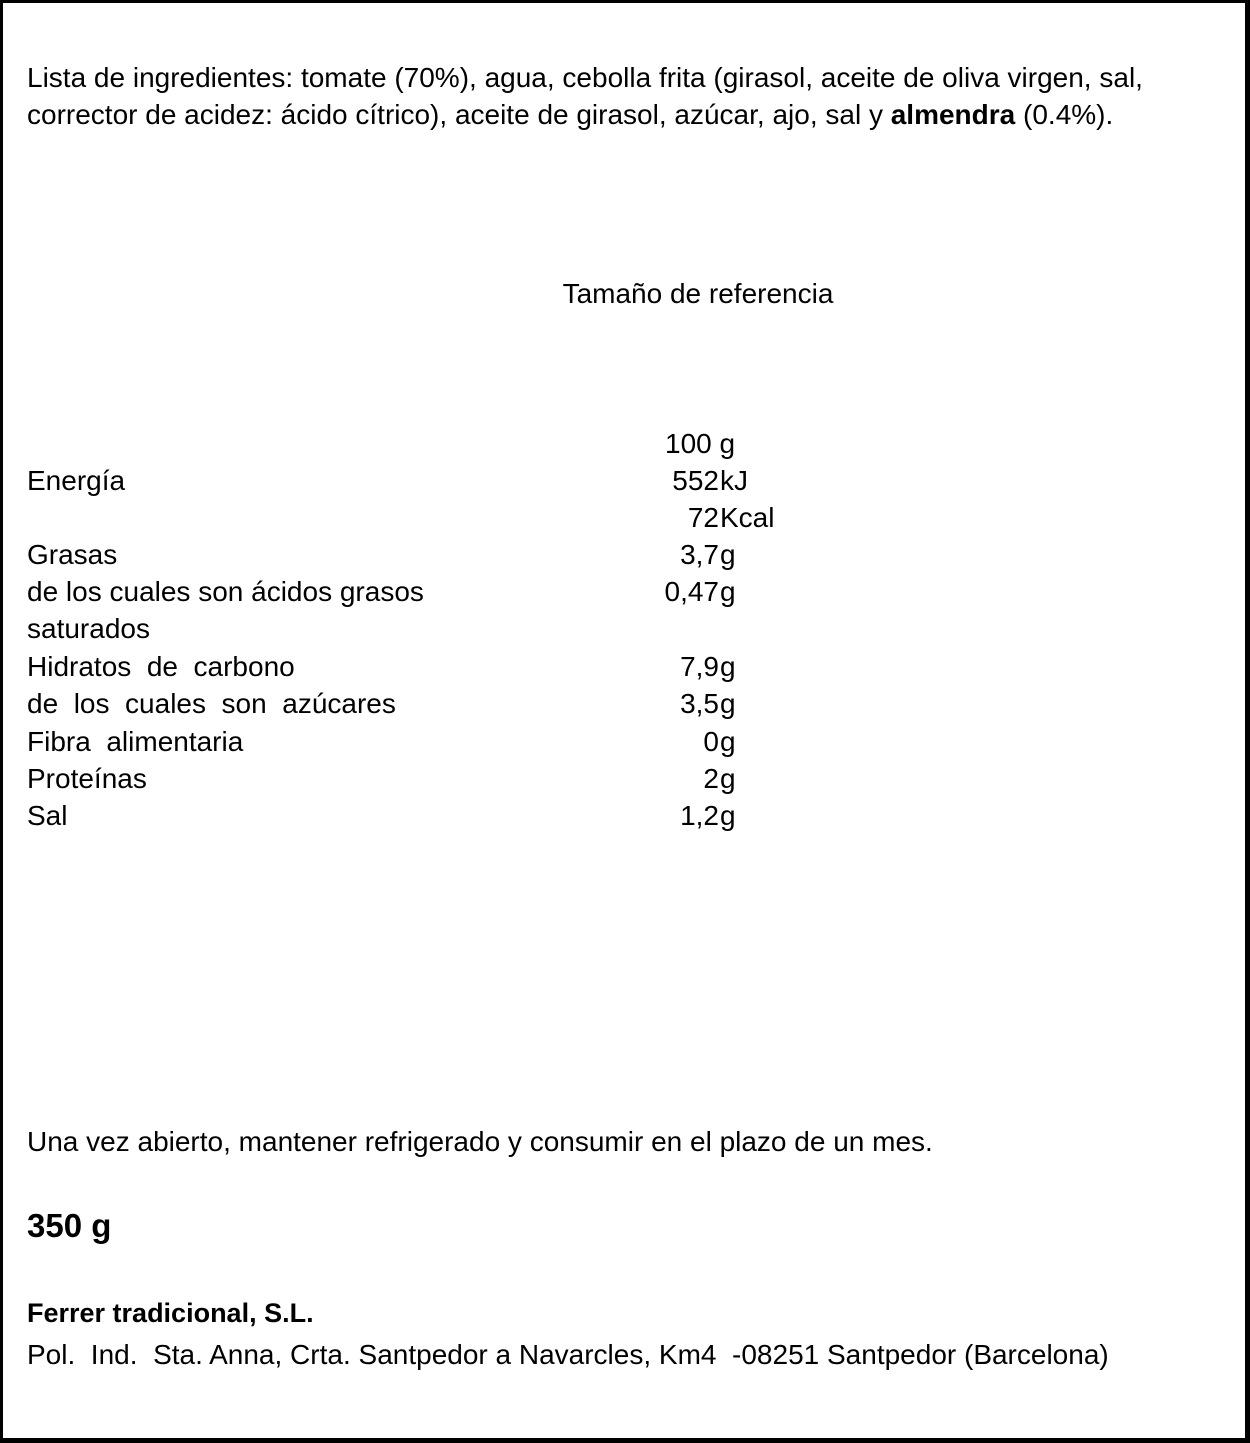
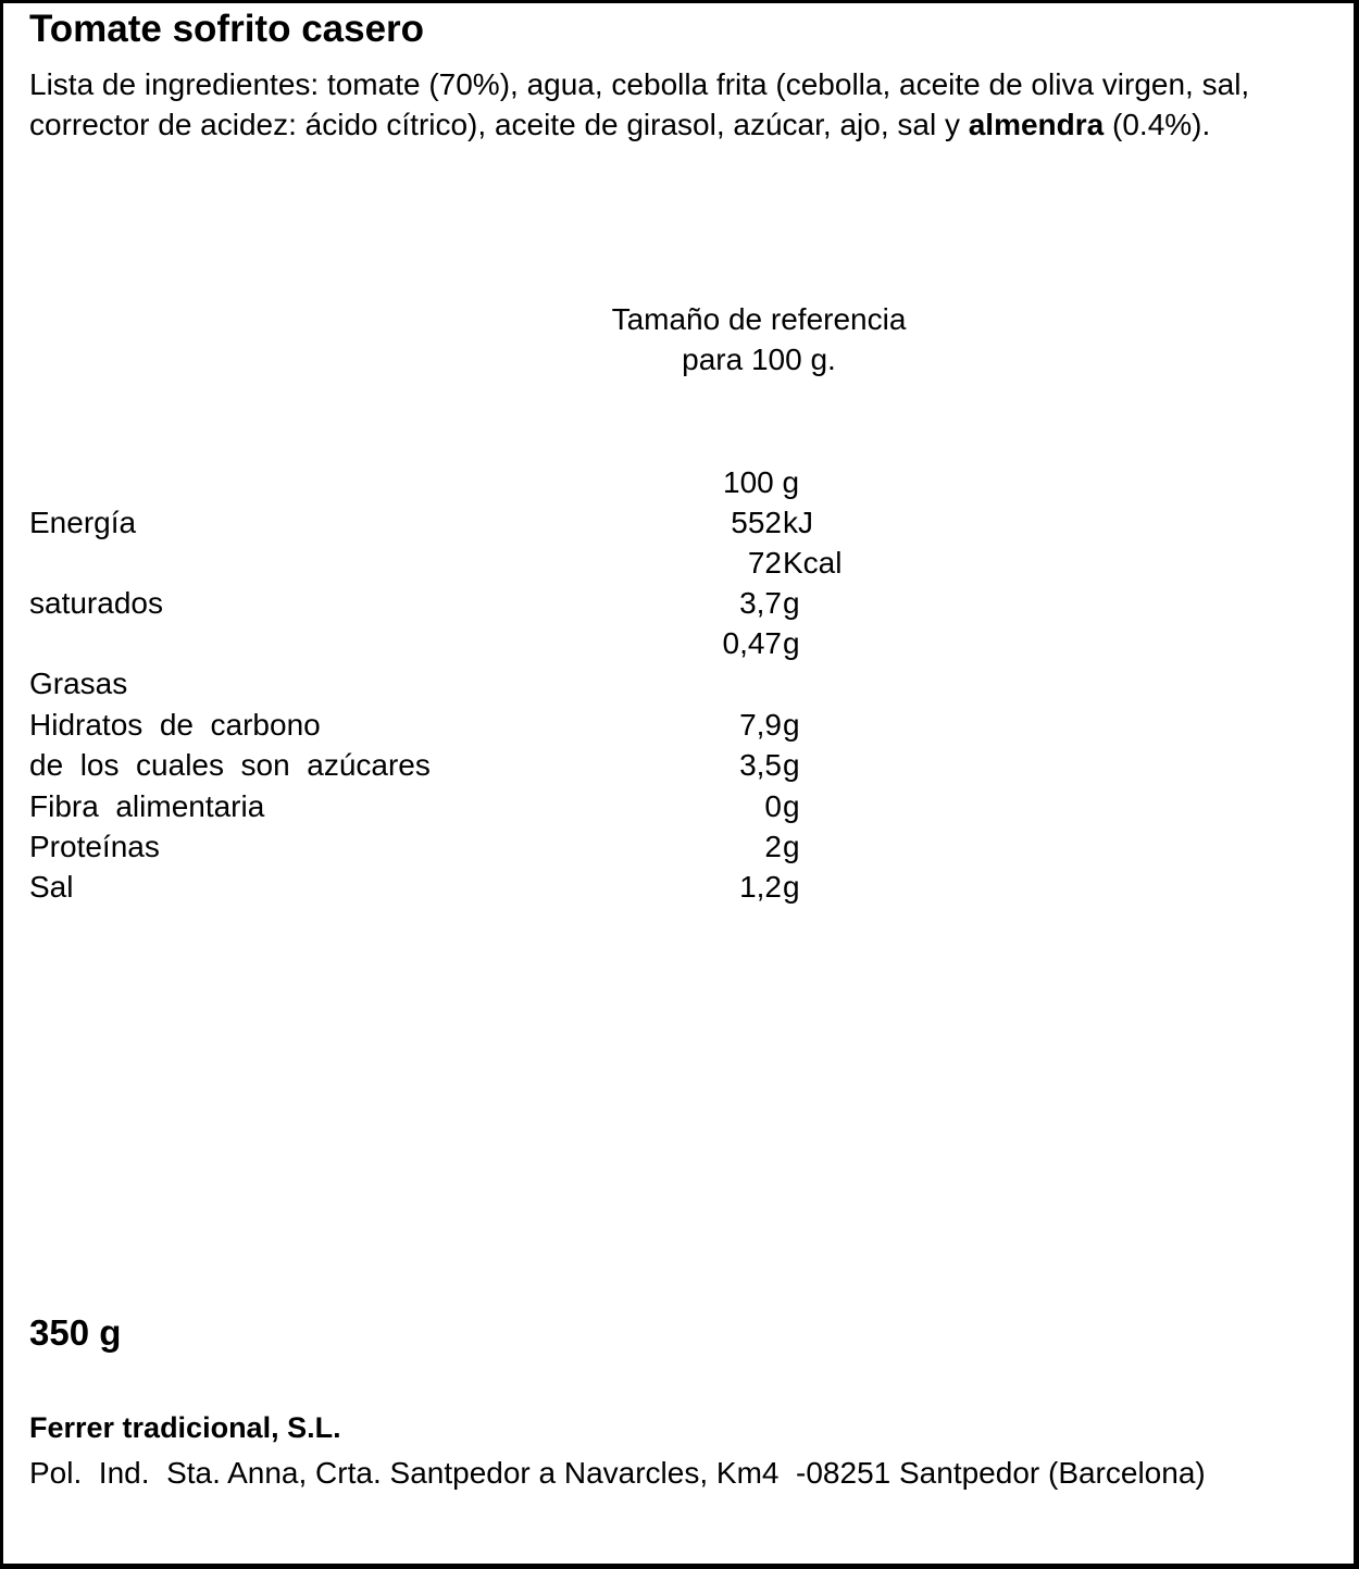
+ Tomate sofrito casero
- Lista de ingredientes: tomate (70%), agua, cebolla frita (girasol, aceite de oliva virgen, sal, corrector de acidez: ácido cítrico), aceite de girasol, azúcar, ajo, sal y almendra (0.4%).
+ Lista de ingredientes: tomate (70%), agua, cebolla frita (cebolla, aceite de oliva virgen, sal, corrector de acidez: ácido cítrico), aceite de girasol, azúcar, ajo, sal y almendra (0.4%).
  Tamaño de referencia
+ para 100 g.
  100 g
  Energía
  552
  kJ
  72
  Kcal
- Grasas
+ saturados
  3,7
  g
- de los cuales son ácidos grasos
  0,47
  g
- saturados
+ Grasas
  Hidratos de carbono
  7,9
  g
  de los cuales son azúcares
  3,5
  g
  Fibra alimentaria
  0
  g
  Proteínas
  2
  g
  Sal
  1,2
  g
- Una vez abierto, mantener refrigerado y consumir en el plazo de un mes.
  350 g
  Ferrer tradicional, S.L.
  Pol. Ind. Sta. Anna, Crta. Santpedor a Navarcles, Km4 -08251 Santpedor (Barcelona)
